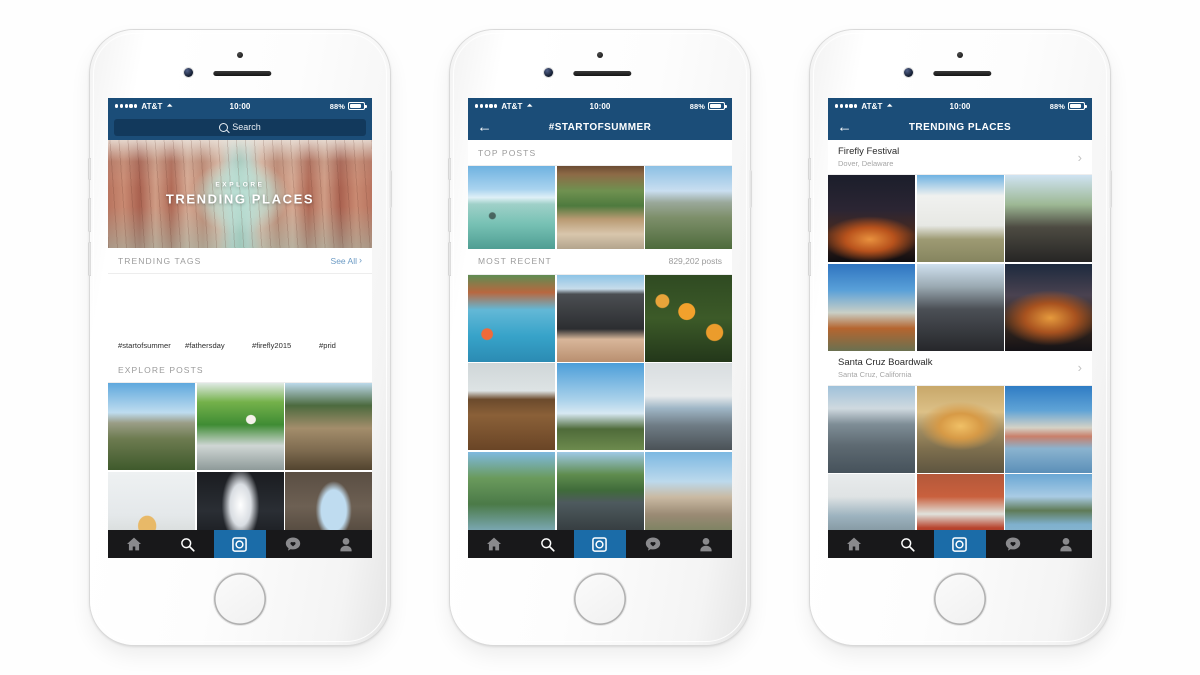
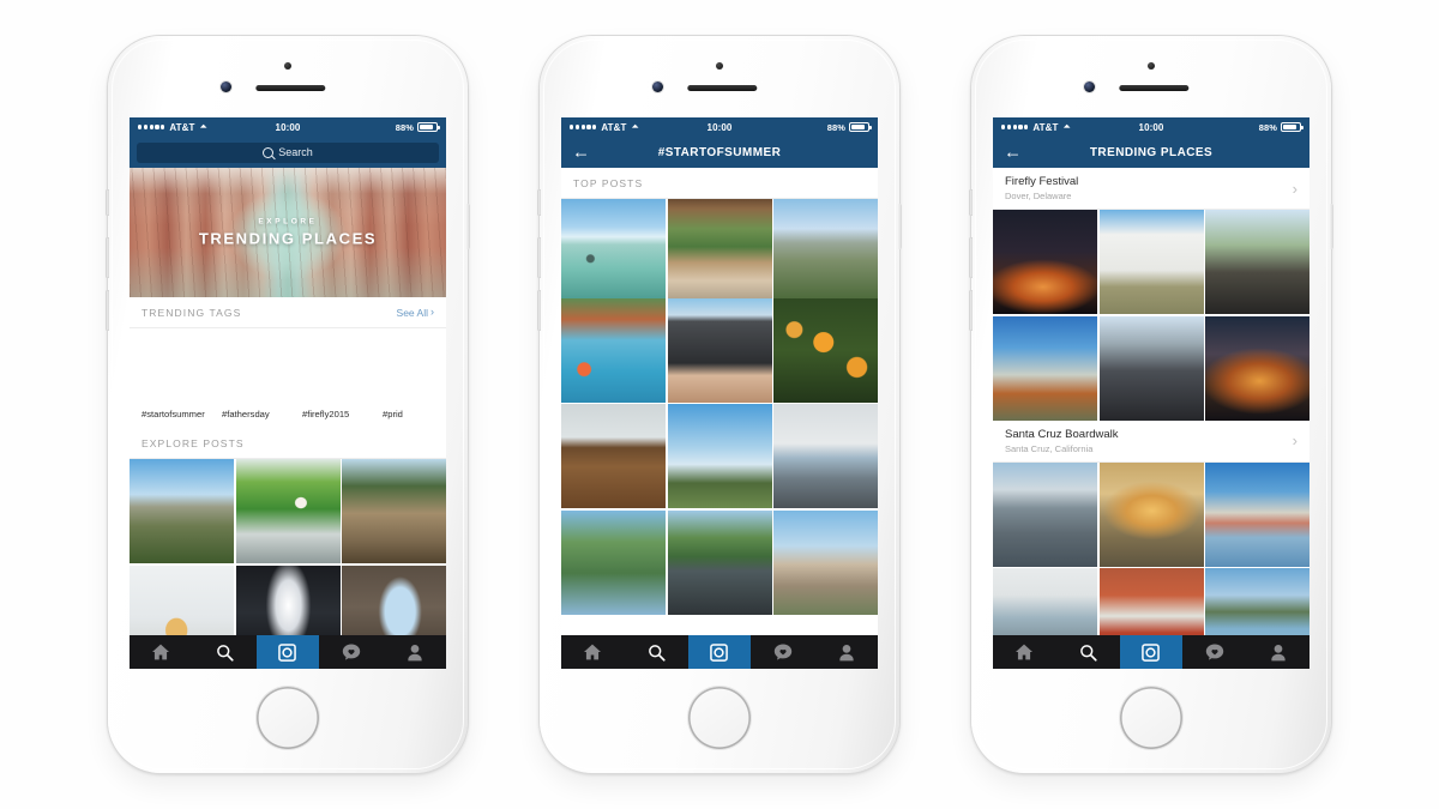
  AT&T
  ⏶
  10:00
  88%
  Search
  TRENDING PLACES
  TRENDING TAGS
  See All
  ›
  #startofsummer
  #fathersday
  #firefly2015
  #prid
  EXPLORE POSTS
  AT&T
  ⏶
  10:00
  88%
  ←
  #STARTOFSUMMER
  TOP POSTS
- MOST RECENT
- 829,202 posts
  AT&T
  ⏶
  10:00
  88%
  ←
  TRENDING PLACES
  Firefly Festival
  Dover, Delaware
  ›
  Santa Cruz Boardwalk
  Santa Cruz, California
  ›
